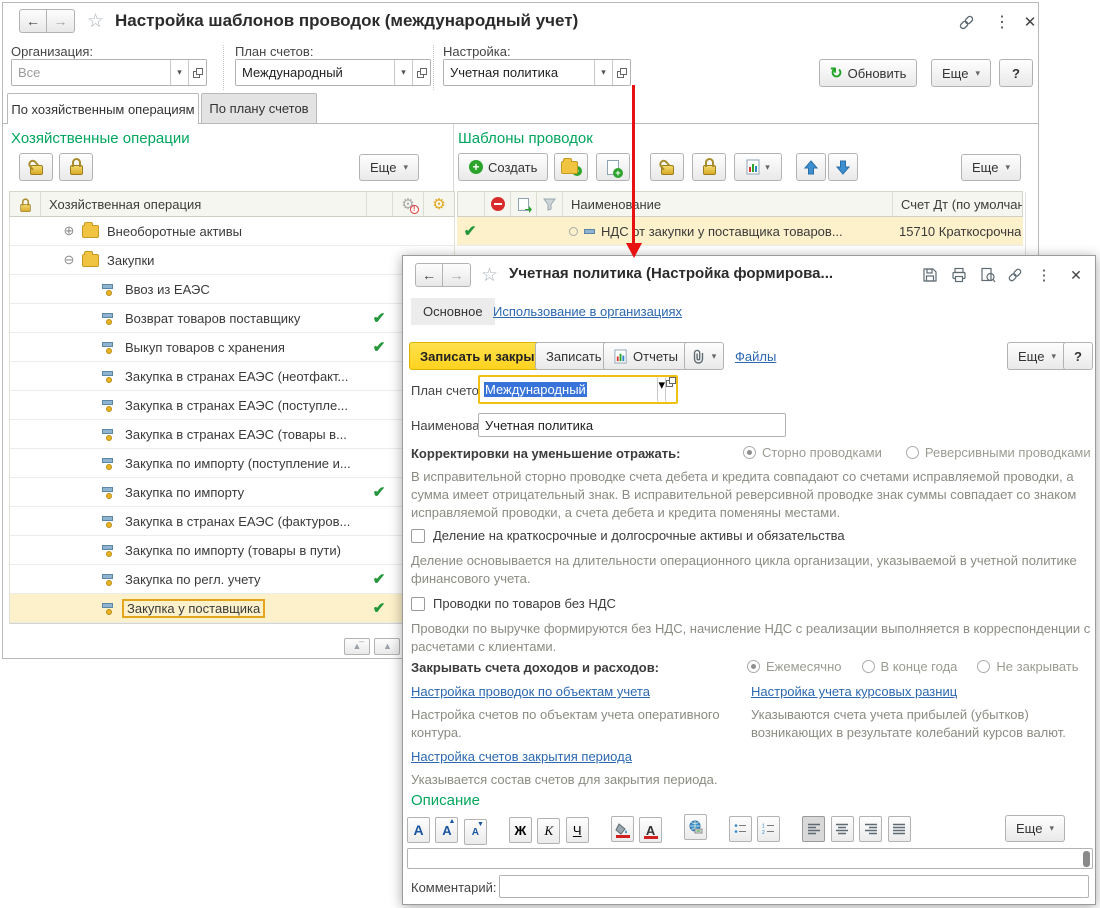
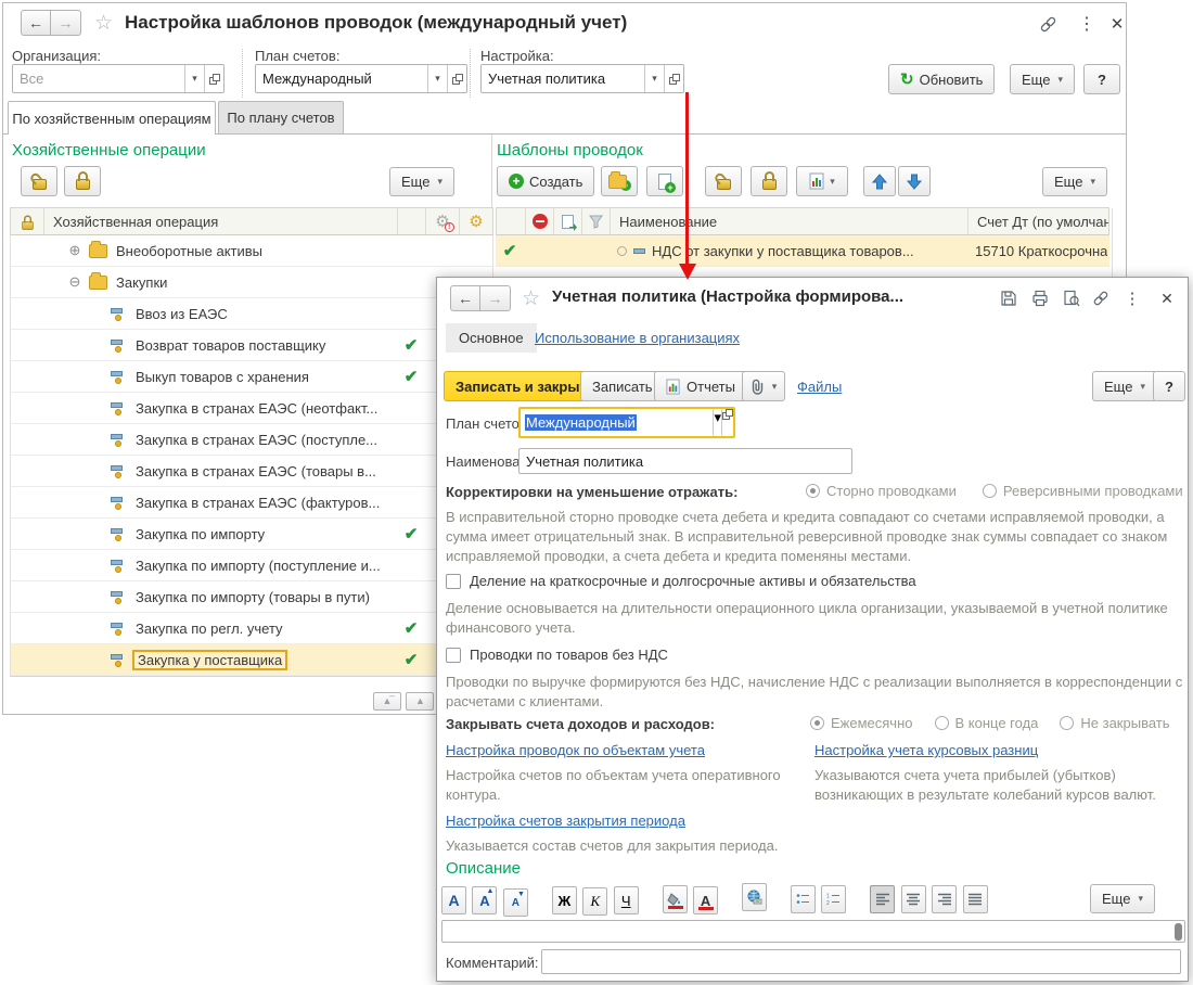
  ←
  →
  ☆
  Настройка шаблонов проводок (международный учет)
  ⋮
  ✕
  Организация:
  Все
  ▾
  План счетов:
  Международный
  ▾
  Настройка:
  Учетная политика
  ▾
  ↻
  Обновить
  Еще
  ▾
  ?
  По хозяйственным операциям
  По плану счетов
  Хозяйственные операции
  Еще
  ▾
  Хозяйственная операция
  ⚙
  ⚙
  ⊕
  Внеоборотные активы
  ⊖
  Закупки
  Ввоз из ЕАЭС
  Возврат товаров поставщику
  ✔
  Выкуп товаров с хранения
  ✔
  Закупка в странах ЕАЭС (неотфакт...
  Закупка в странах ЕАЭС (поступле...
  Закупка в странах ЕАЭС (товары в...
- Закупка по импорту (поступление и...
+ Закупка в странах ЕАЭС (фактуров...
  Закупка по импорту
  ✔
- Закупка в странах ЕАЭС (фактуров...
+ Закупка по импорту (поступление и...
  Закупка по импорту (товары в пути)
  Закупка по регл. учету
  ✔
  Закупка у поставщика
  ✔
  ▲̅ ▲
  Шаблоны проводок
  +
  Создать
  +
  ▾
  Еще
  ▾
  Наименование
  Счет Дт (по умолчан
  ✔
  НДС от закупки у поставщика товаров...
  15710 Краткосрочна
  ←
  →
  ☆
  Учетная политика (Настройка формирова...
  ⋮
  ✕
  Основное
  Использование в организациях
  Записать и закры
  Записать
  Отчеты
  ▾
  Файлы
  Еще
  ▾
  ?
  План счето
  Международный
  ▾
  Учетная политика
  Корректировки на уменьшение отражать:
  Сторно проводками
  Реверсивными проводками
  В исправительной сторно проводке счета дебета и кредита совпадают со счетами исправляемой проводки, а сумма имеет отрицательный знак. В исправительной реверсивной проводке знак суммы совпадает со знаком исправляемой проводки, а счета дебета и кредита поменяны местами.
  Деление на краткосрочные и долгосрочные активы и обязательства
  Деление основывается на длительности операционного цикла организации, указываемой в учетной политике финансового учета.
  Проводки по товаров без НДС
  Проводки по выручке формируются без НДС, начисление НДС с реализации выполняется в корреспонденции с расчетами с клиентами.
  Закрывать счета доходов и расходов:
  Ежемесячно
  В конце года
  Не закрывать
  Настройка проводок по объектам учета
  Настройка счетов по объектам учета оперативного контура.
  Настройка учета курсовых разниц
  Указываются счета учета прибылей (убытков) возникающих в результате колебаний курсов валют.
  Настройка счетов закрытия периода
  Указывается состав счетов для закрытия периода.
  Описание
  А
  А
  А
  Ж
  К
  Ч
  А
  Еще
  ▾
  Комментарий:
